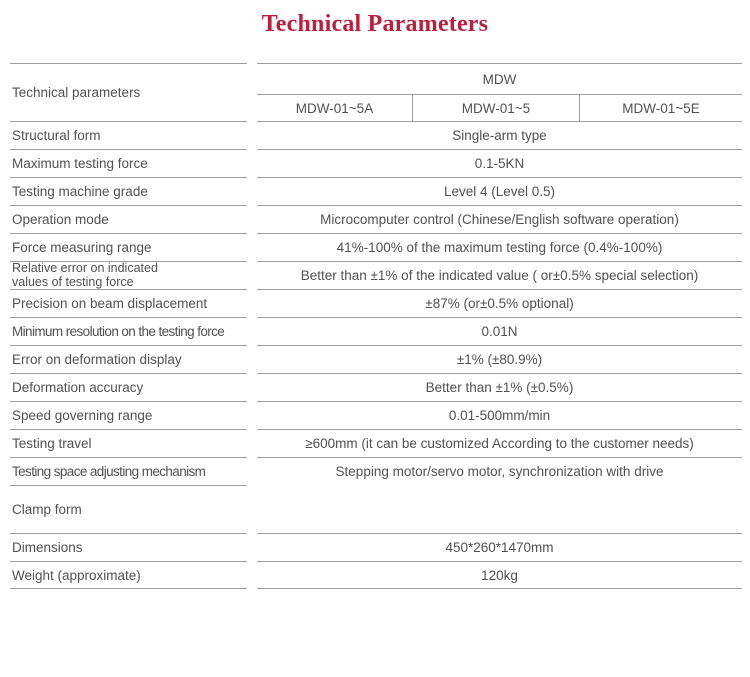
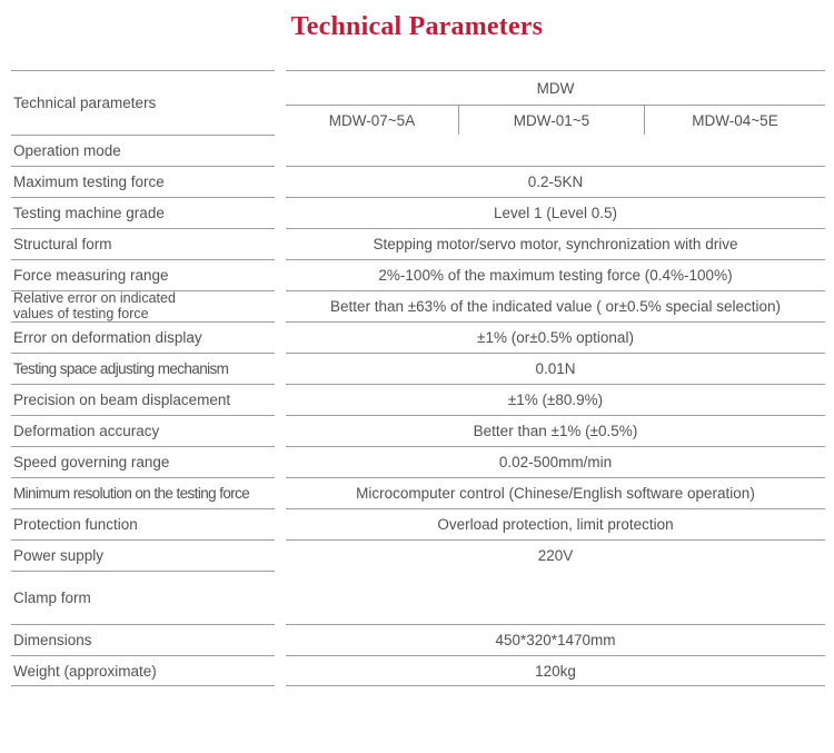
  Technical Parameters
  Technical parameters
  MDW
- MDW-01~5A
+ MDW-07~5A
  MDW-01~5
- MDW-01~5E
+ MDW-04~5E
- Structural form
+ Operation mode
- Single-arm type
  Maximum testing force
- 0.1-5KN
+ 0.2-5KN
  Testing machine grade
- Level 4 (Level 0.5)
+ Level 1 (Level 0.5)
- Operation mode
+ Structural form
- Microcomputer control (Chinese/English software operation)
+ Stepping motor/servo motor, synchronization with drive
  Force measuring range
- 41%-100% of the maximum testing force (0.4%-100%)
+ 2%-100% of the maximum testing force (0.4%-100%)
  Relative error on indicated
  values of testing force
- Better than ±1% of the indicated value ( or±0.5% special selection)
+ Better than ±63% of the indicated value ( or±0.5% special selection)
- Precision on beam displacement
+ Error on deformation display
- ±87% (or±0.5% optional)
+ ±1% (or±0.5% optional)
- Minimum resolution on the testing force
+ Testing space adjusting mechanism
  0.01N
- Error on deformation display
+ Precision on beam displacement
  ±1% (±80.9%)
  Deformation accuracy
  Better than ±1% (±0.5%)
  Speed governing range
- 0.01-500mm/min
+ 0.02-500mm/min
- Testing travel
- ≥600mm (it can be customized According to the customer needs)
- Testing space adjusting mechanism
+ Minimum resolution on the testing force
- Stepping motor/servo motor, synchronization with drive
+ Microcomputer control (Chinese/English software operation)
+ Protection function
+ Overload protection, limit protection
+ Power supply
+ 220V
  Clamp form
  Dimensions
- 450*260*1470mm
+ 450*320*1470mm
  Weight (approximate)
  120kg
